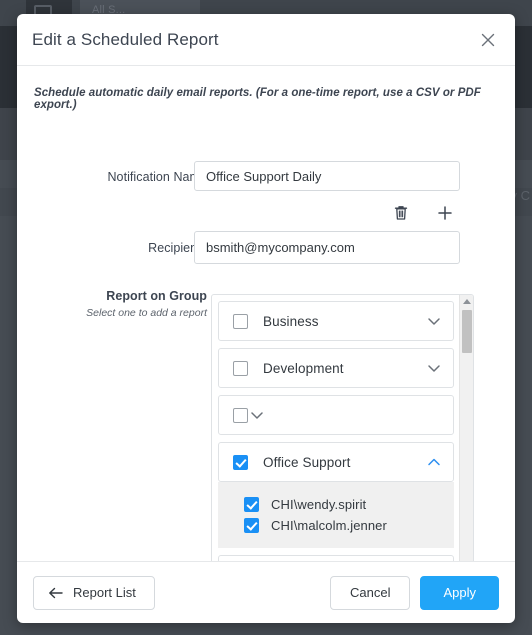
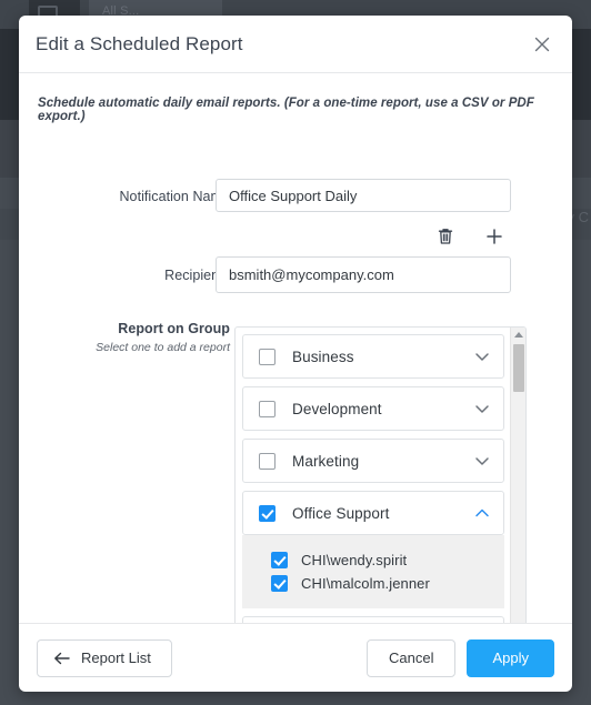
  All S...
  Edit a Scheduled Report
  Schedule automatic daily email reports. (For a one-time report, use a CSV or PDF export.)
  Notification Na
  Office Support Daily
  Recipie
  bsmith@mycompany.com
  Report on Group
  Select one to add a report
  Business
  Development
+ Marketing
  Office Support
  CHI\wendy.spirit
  CHI\malcolm.jenner
  Report List
  Cancel
  Apply
